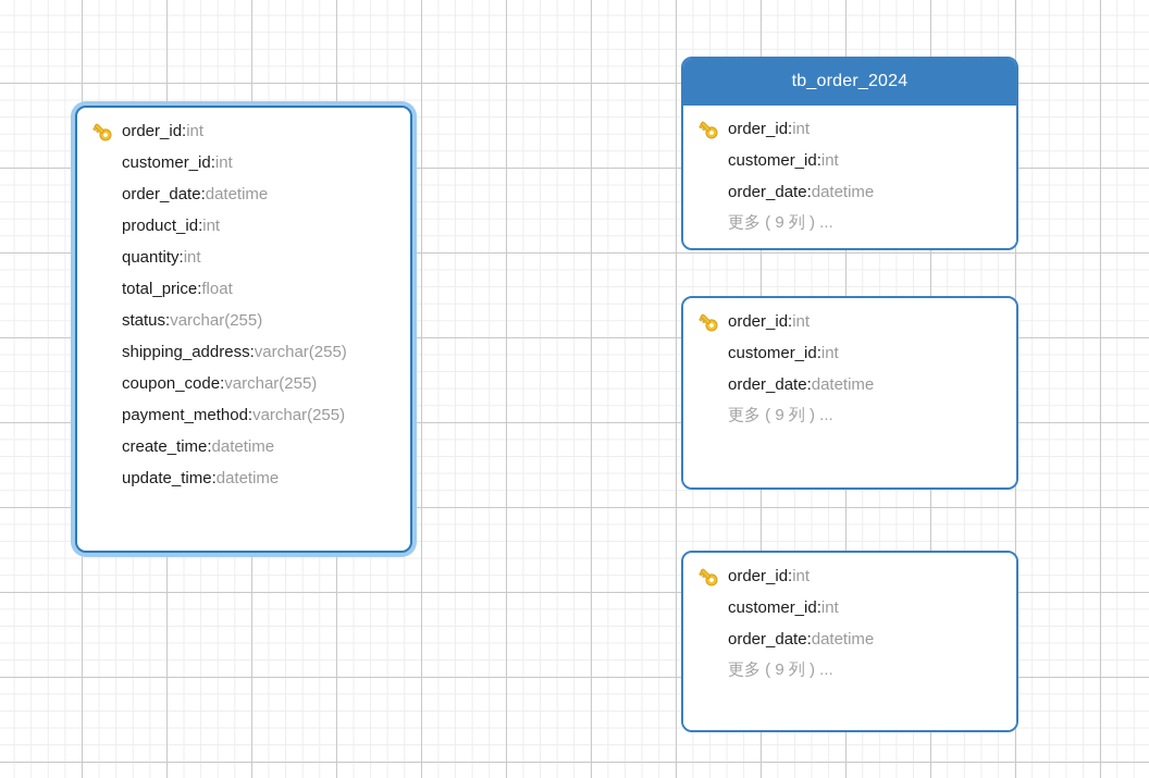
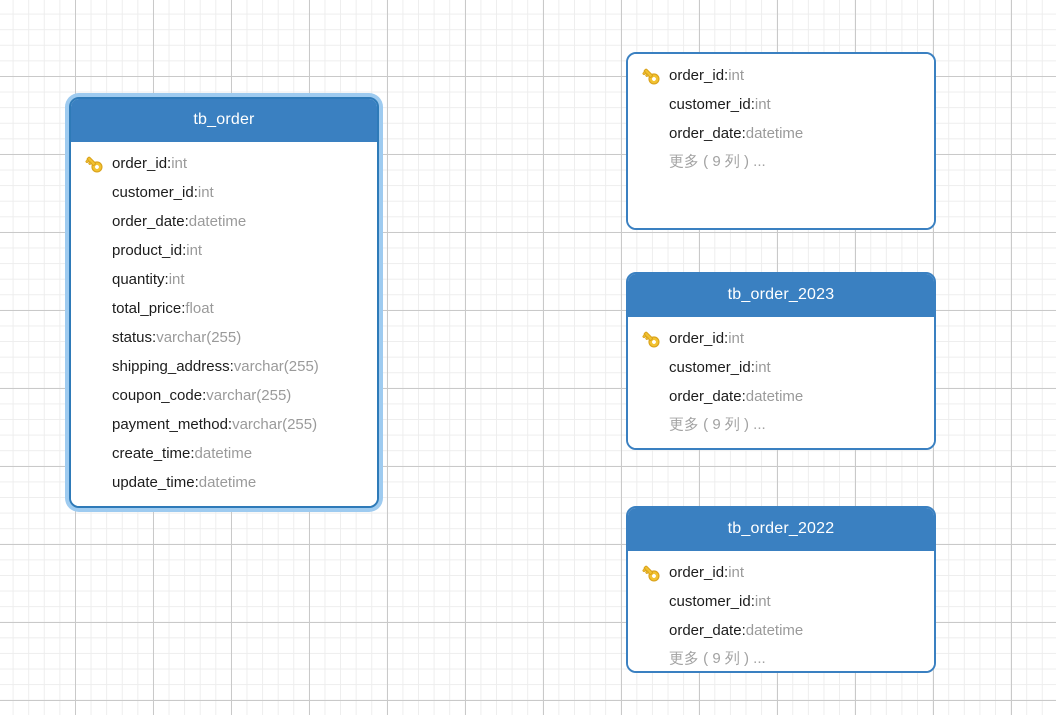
+ tb_order
  order_id
  :
  int
  customer_id
  :
  int
  order_date
  :
  datetime
  product_id
  :
  int
  quantity
  :
  int
  total_price
  :
  float
  status
  :
  varchar(255)
  shipping_address
  :
  varchar(255)
  coupon_code
  :
  varchar(255)
  payment_method
  :
  varchar(255)
  create_time
  :
  datetime
  update_time
  :
  datetime
- tb_order_2024
  order_id
  :
  int
  customer_id
  :
  int
  order_date
  :
  datetime
  更多 ( 9 列 ) ...
+ tb_order_2023
  order_id
  :
  int
  customer_id
  :
  int
  order_date
  :
  datetime
  更多 ( 9 列 ) ...
+ tb_order_2022
  order_id
  :
  int
  customer_id
  :
  int
  order_date
  :
  datetime
  更多 ( 9 列 ) ...
